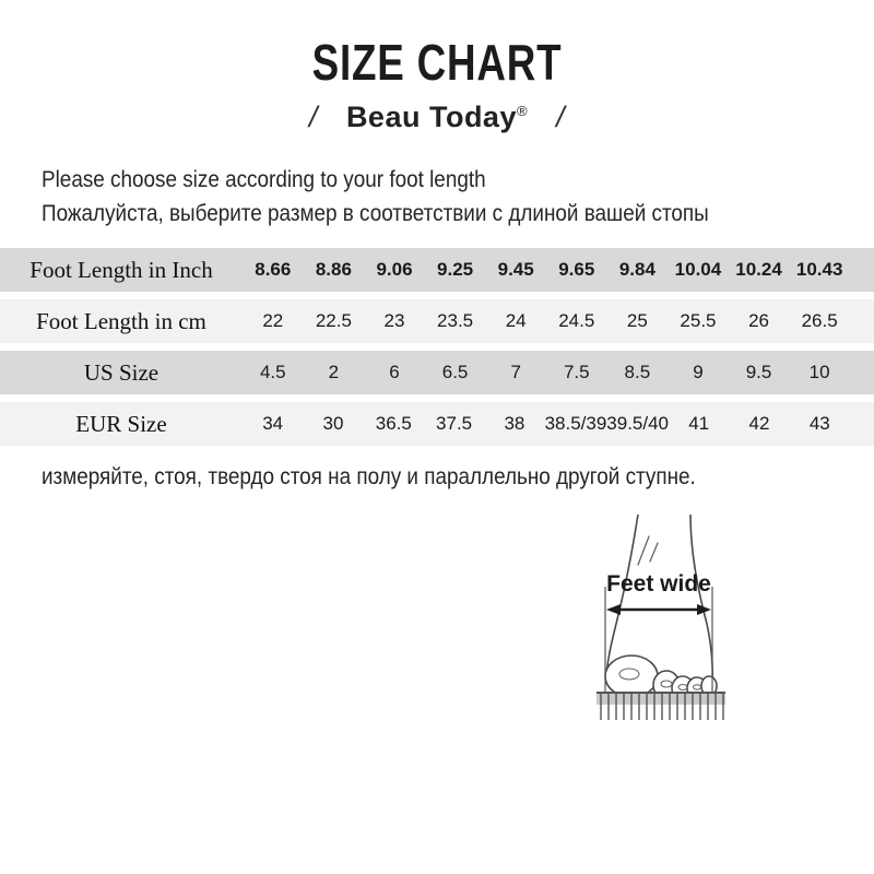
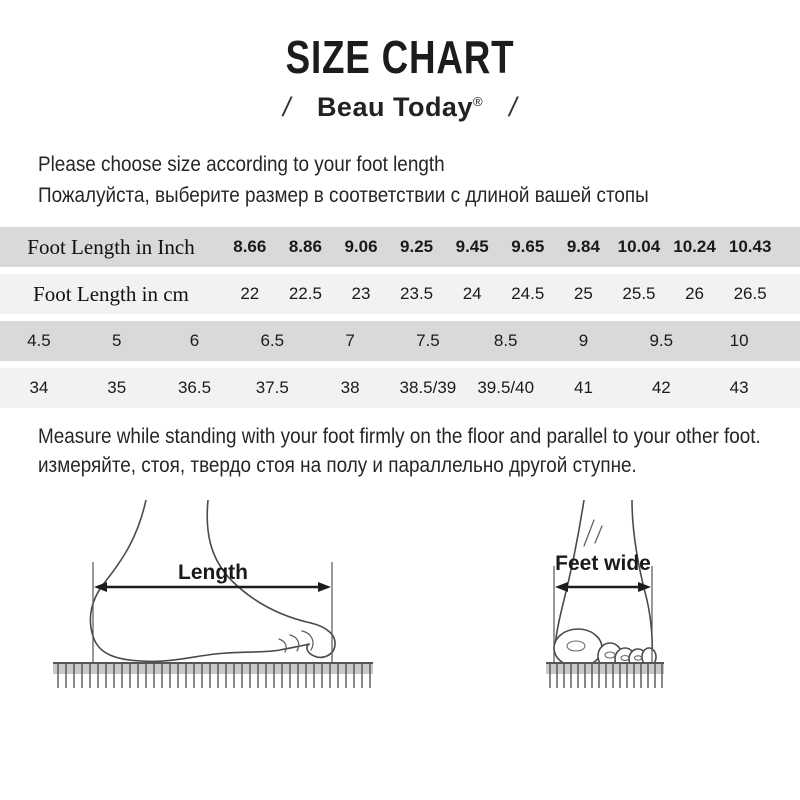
  SIZE CHART
  / Beau Today® /
  Please choose size according to your foot length
  Пожалуйста, выберите размер в соответствии с длиной вашей стопы
  Foot Length in Inch
  8.66
  8.86
  9.06
  9.25
  9.45
  9.65
  9.84
  10.04
  10.24
  10.43
  Foot Length in cm
  22
  22.5
  23
  23.5
  24
  24.5
  25
  25.5
  26
  26.5
- US Size
  4.5
- 2
+ 5
  6
  6.5
  7
  7.5
  8.5
  9
  9.5
  10
- EUR Size
  34
- 30
+ 35
  36.5
  37.5
  38
  38.5/39
  39.5/40
  41
  42
  43
+ Measure while standing with your foot firmly on the floor and parallel to your other foot.
  измеряйте, стоя, твердо стоя на полу и параллельно другой ступне.
+ Length
  Feet wide
